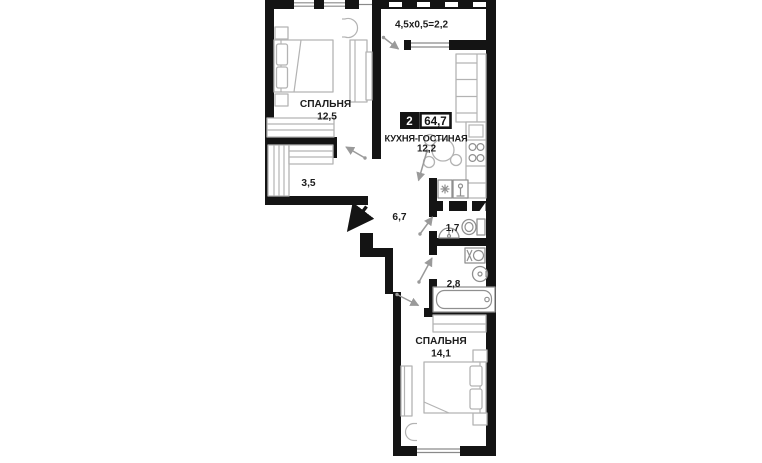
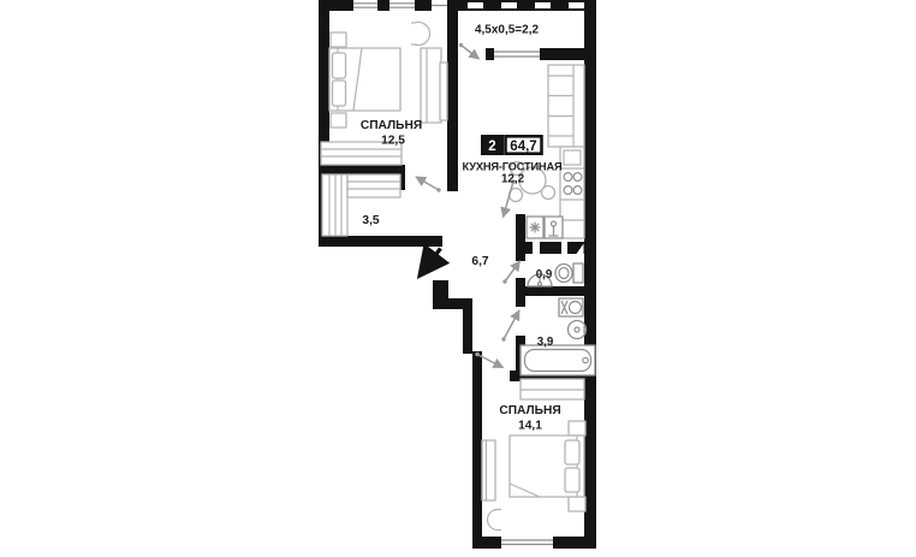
  2
  64,7
  4,5x0,5=2,2
  СПАЛЬНЯ
  12,5
  3,5
  КУХНЯ-ГОСТИНАЯ
  12,2
  6,7
- 1,7
+ 0,9
- 2,8
+ 3,9
  СПАЛЬНЯ
  14,1
